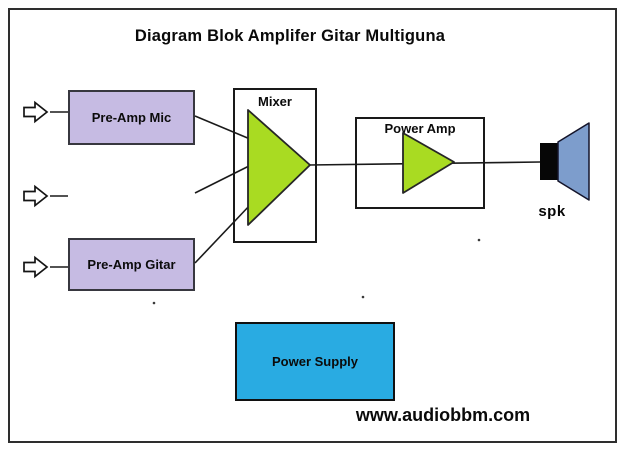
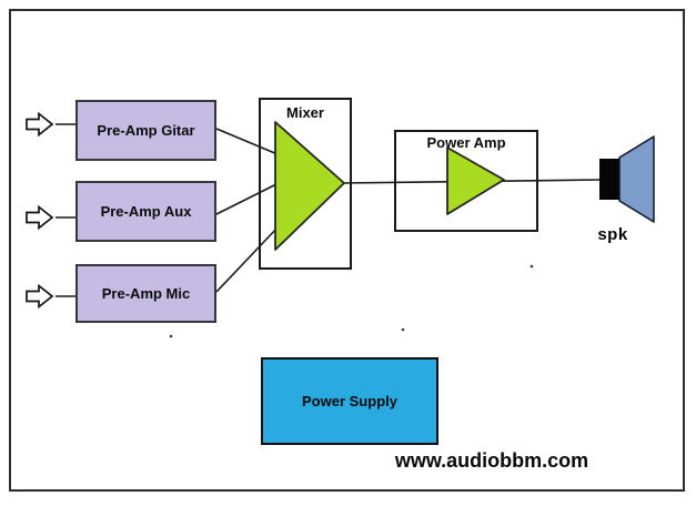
- Diagram Blok Amplifer Gitar Multiguna
- Pre-Amp Mic
+ Pre-Amp Gitar
+ Pre-Amp Aux
- Pre-Amp Gitar
+ Pre-Amp Mic
  Mixer
  Power Amp
  Power Supply
  spk
  www.audiobbm.com
